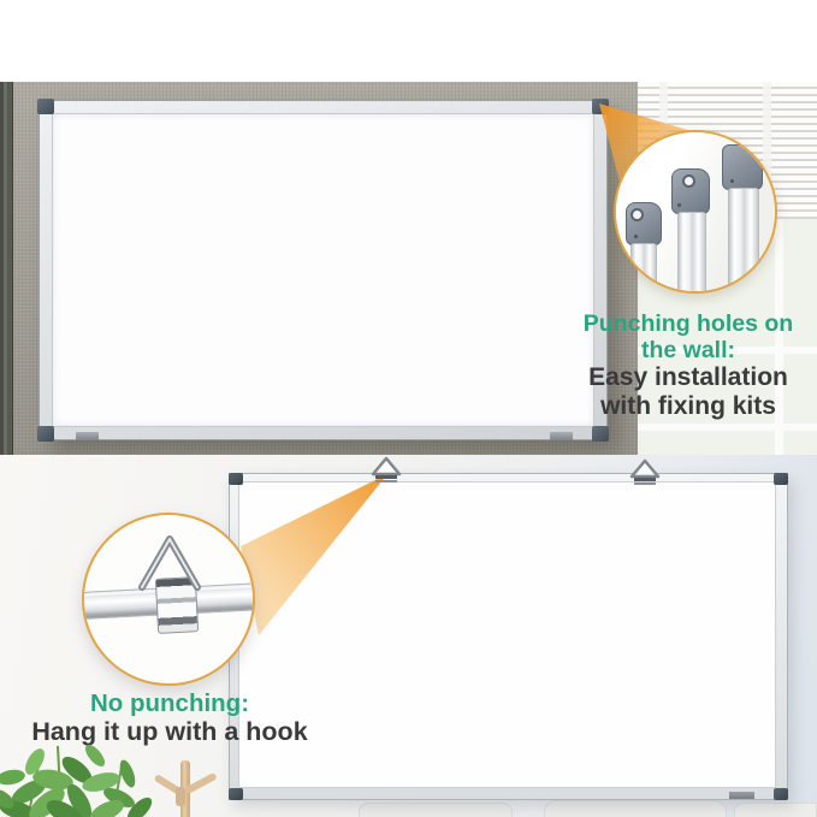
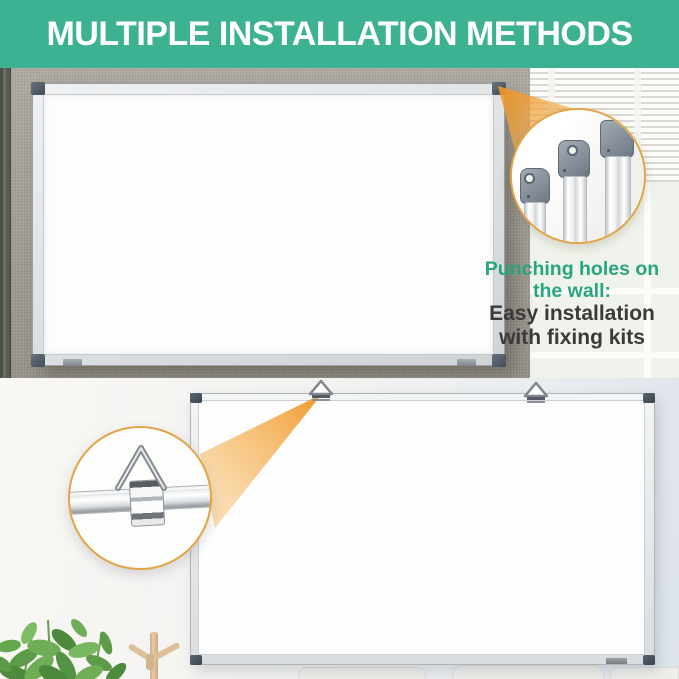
+ MULTIPLE INSTALLATION METHODS
  Punching holes on
  the wall:
  Easy installation
  with fixing kits
- No punching:
- Hang it up with a hook
